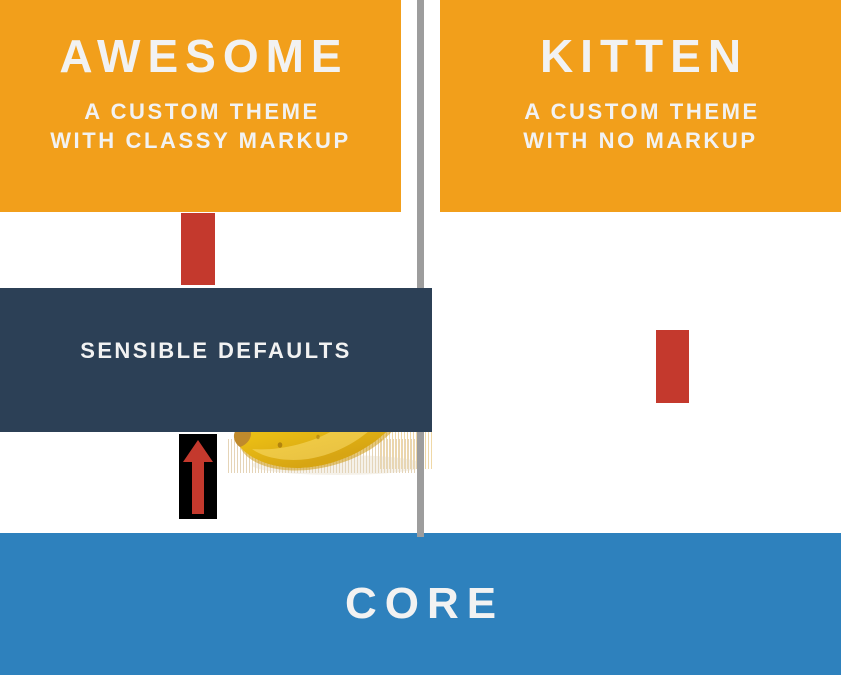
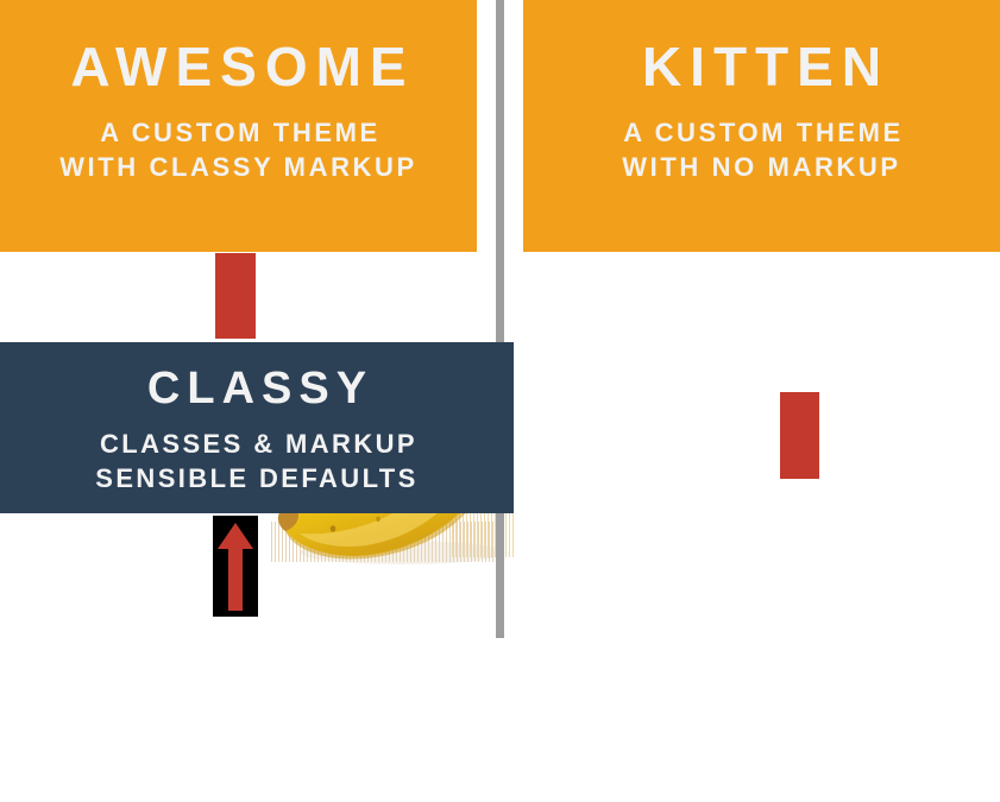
  AWESOME
  A CUSTOM THEME
  WITH CLASSY MARKUP
  KITTEN
  A CUSTOM THEME
  WITH NO MARKUP
+ CLASSY
+ CLASSES & MARKUP
  SENSIBLE DEFAULTS
- CORE
